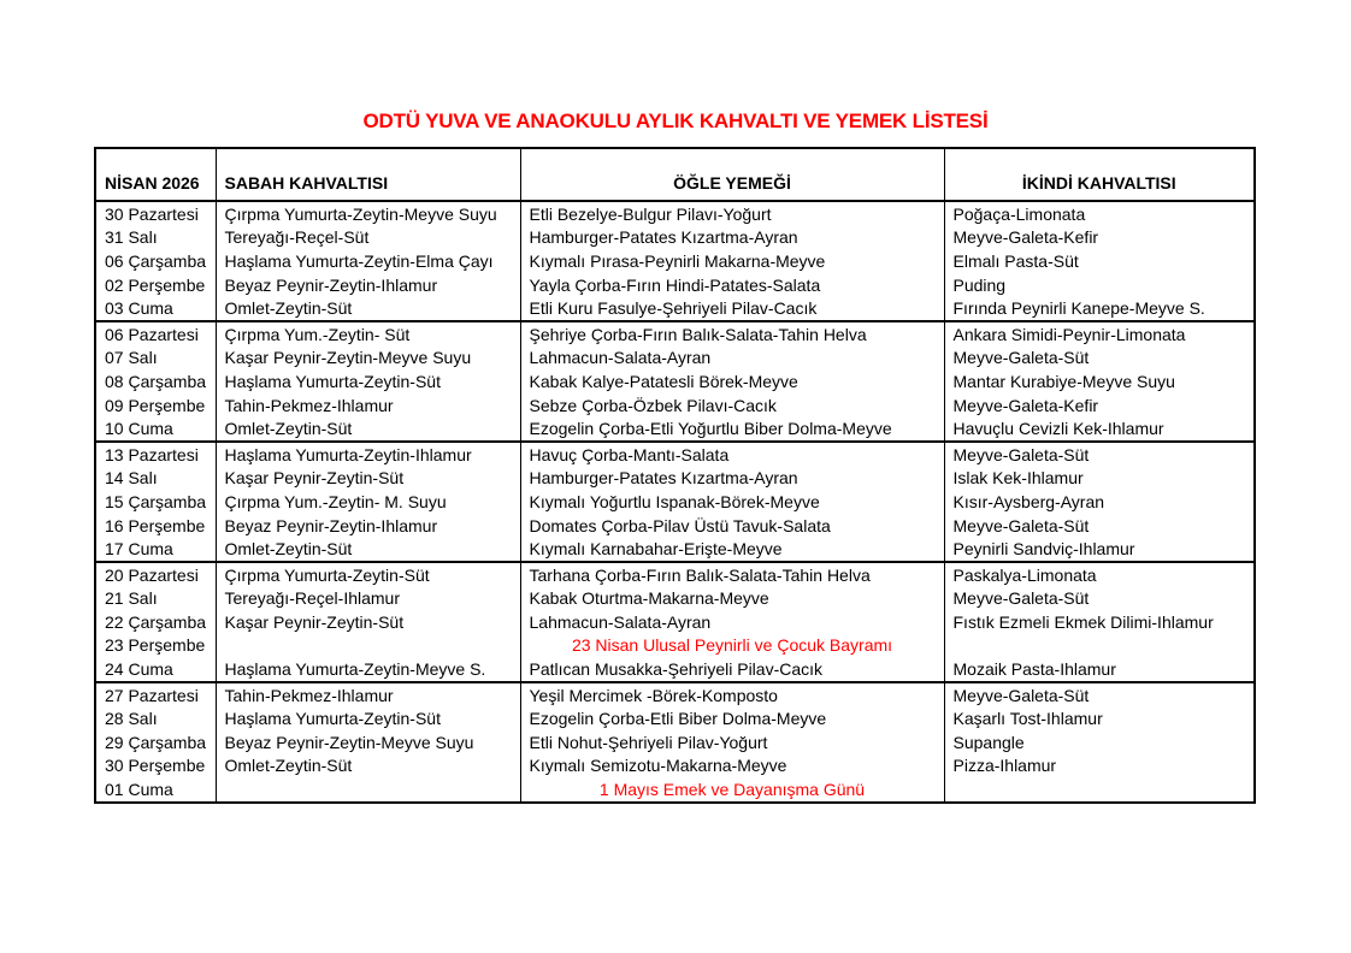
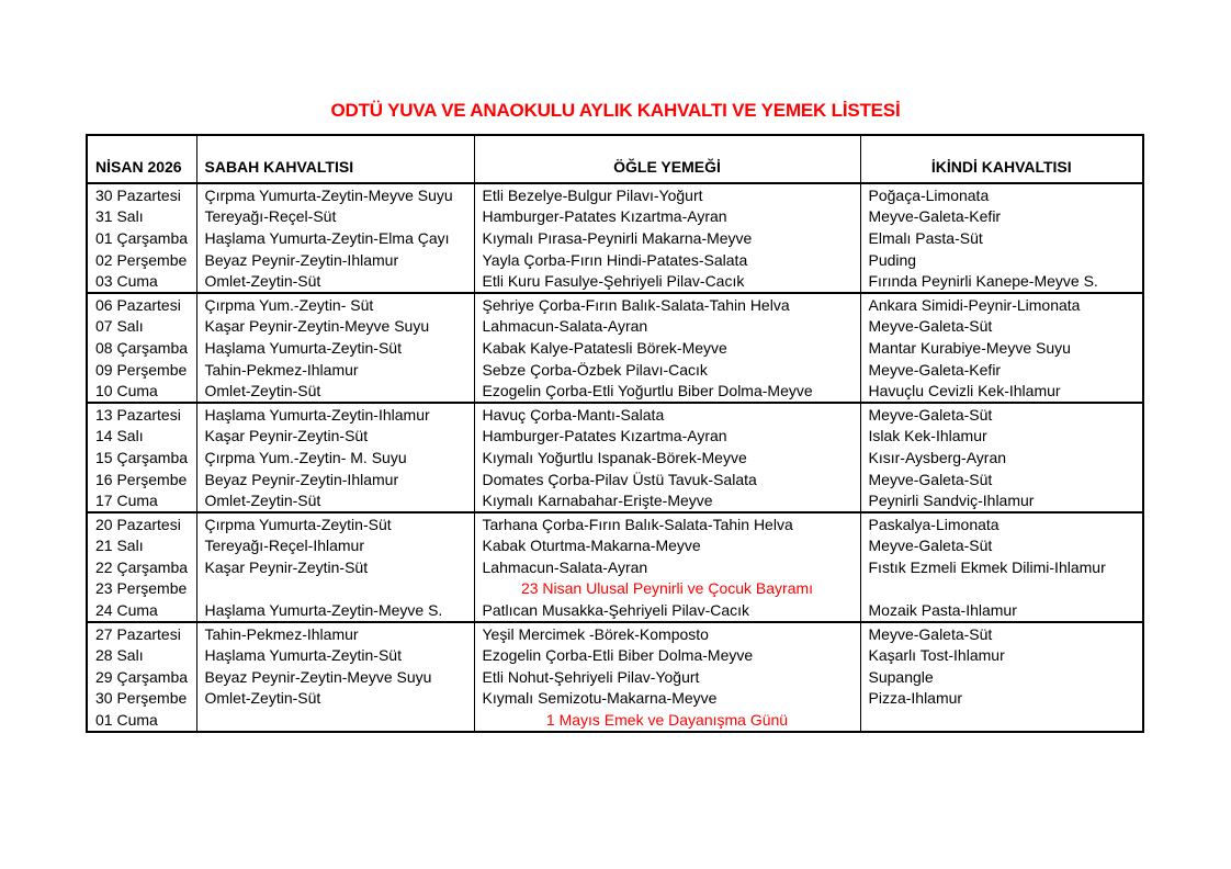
  ODTÜ YUVA VE ANAOKULU AYLIK KAHVALTI VE YEMEK LİSTESİ
  NİSAN 2026	SABAH KAHVALTISI	ÖĞLE YEMEĞİ	İKİNDİ KAHVALTISI
  30 Pazartesi	Çırpma Yumurta-Zeytin-Meyve Suyu	Etli Bezelye-Bulgur Pilavı-Yoğurt	Poğaça-Limonata
  31 Salı	Tereyağı-Reçel-Süt	Hamburger-Patates Kızartma-Ayran	Meyve-Galeta-Kefir
- 06 Çarşamba	Haşlama Yumurta-Zeytin-Elma Çayı	Kıymalı Pırasa-Peynirli Makarna-Meyve	Elmalı Pasta-Süt
+ 01 Çarşamba	Haşlama Yumurta-Zeytin-Elma Çayı	Kıymalı Pırasa-Peynirli Makarna-Meyve	Elmalı Pasta-Süt
  02 Perşembe	Beyaz Peynir-Zeytin-Ihlamur	Yayla Çorba-Fırın Hindi-Patates-Salata	Puding
  03 Cuma	Omlet-Zeytin-Süt	Etli Kuru Fasulye-Şehriyeli Pilav-Cacık	Fırında Peynirli Kanepe-Meyve S.
  06 Pazartesi	Çırpma Yum.-Zeytin- Süt	Şehriye Çorba-Fırın Balık-Salata-Tahin Helva	Ankara Simidi-Peynir-Limonata
  07 Salı	Kaşar Peynir-Zeytin-Meyve Suyu	Lahmacun-Salata-Ayran	Meyve-Galeta-Süt
  08 Çarşamba	Haşlama Yumurta-Zeytin-Süt	Kabak Kalye-Patatesli Börek-Meyve	Mantar Kurabiye-Meyve Suyu
  09 Perşembe	Tahin-Pekmez-Ihlamur	Sebze Çorba-Özbek Pilavı-Cacık	Meyve-Galeta-Kefir
  10 Cuma	Omlet-Zeytin-Süt	Ezogelin Çorba-Etli Yoğurtlu Biber Dolma-Meyve	Havuçlu Cevizli Kek-Ihlamur
  13 Pazartesi	Haşlama Yumurta-Zeytin-Ihlamur	Havuç Çorba-Mantı-Salata	Meyve-Galeta-Süt
  14 Salı	Kaşar Peynir-Zeytin-Süt	Hamburger-Patates Kızartma-Ayran	Islak Kek-Ihlamur
  15 Çarşamba	Çırpma Yum.-Zeytin- M. Suyu	Kıymalı Yoğurtlu Ispanak-Börek-Meyve	Kısır-Aysberg-Ayran
  16 Perşembe	Beyaz Peynir-Zeytin-Ihlamur	Domates Çorba-Pilav Üstü Tavuk-Salata	Meyve-Galeta-Süt
  17 Cuma	Omlet-Zeytin-Süt	Kıymalı Karnabahar-Erişte-Meyve	Peynirli Sandviç-Ihlamur
  20 Pazartesi	Çırpma Yumurta-Zeytin-Süt	Tarhana Çorba-Fırın Balık-Salata-Tahin Helva	Paskalya-Limonata
  21 Salı	Tereyağı-Reçel-Ihlamur	Kabak Oturtma-Makarna-Meyve	Meyve-Galeta-Süt
  22 Çarşamba	Kaşar Peynir-Zeytin-Süt	Lahmacun-Salata-Ayran	Fıstık Ezmeli Ekmek Dilimi-Ihlamur
  23 Perşembe		23 Nisan Ulusal Peynirli ve Çocuk Bayramı
  24 Cuma	Haşlama Yumurta-Zeytin-Meyve S.	Patlıcan Musakka-Şehriyeli Pilav-Cacık	Mozaik Pasta-Ihlamur
  27 Pazartesi	Tahin-Pekmez-Ihlamur	Yeşil Mercimek -Börek-Komposto	Meyve-Galeta-Süt
  28 Salı	Haşlama Yumurta-Zeytin-Süt	Ezogelin Çorba-Etli Biber Dolma-Meyve	Kaşarlı Tost-Ihlamur
  29 Çarşamba	Beyaz Peynir-Zeytin-Meyve Suyu	Etli Nohut-Şehriyeli Pilav-Yoğurt	Supangle
  30 Perşembe	Omlet-Zeytin-Süt	Kıymalı Semizotu-Makarna-Meyve	Pizza-Ihlamur
  01 Cuma		1 Mayıs Emek ve Dayanışma Günü
